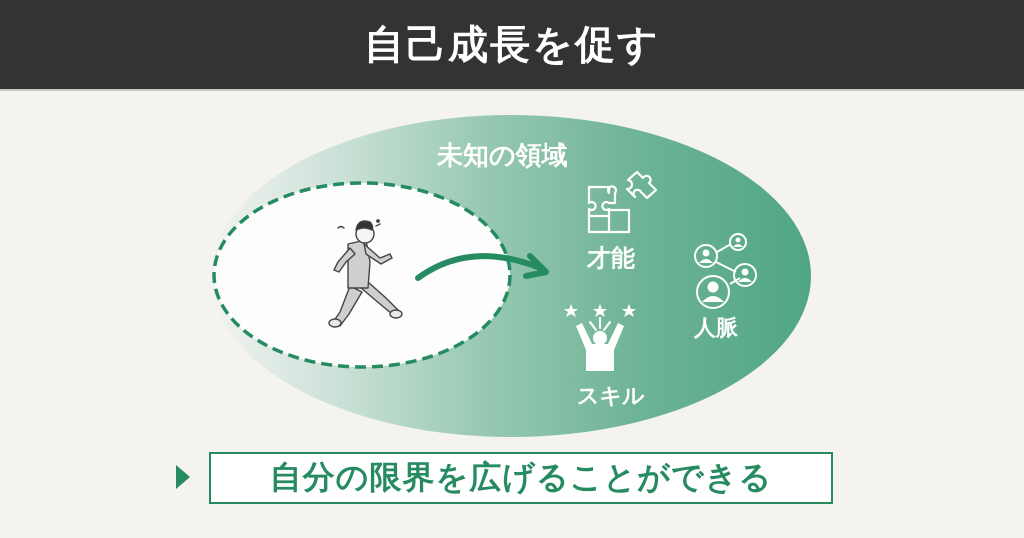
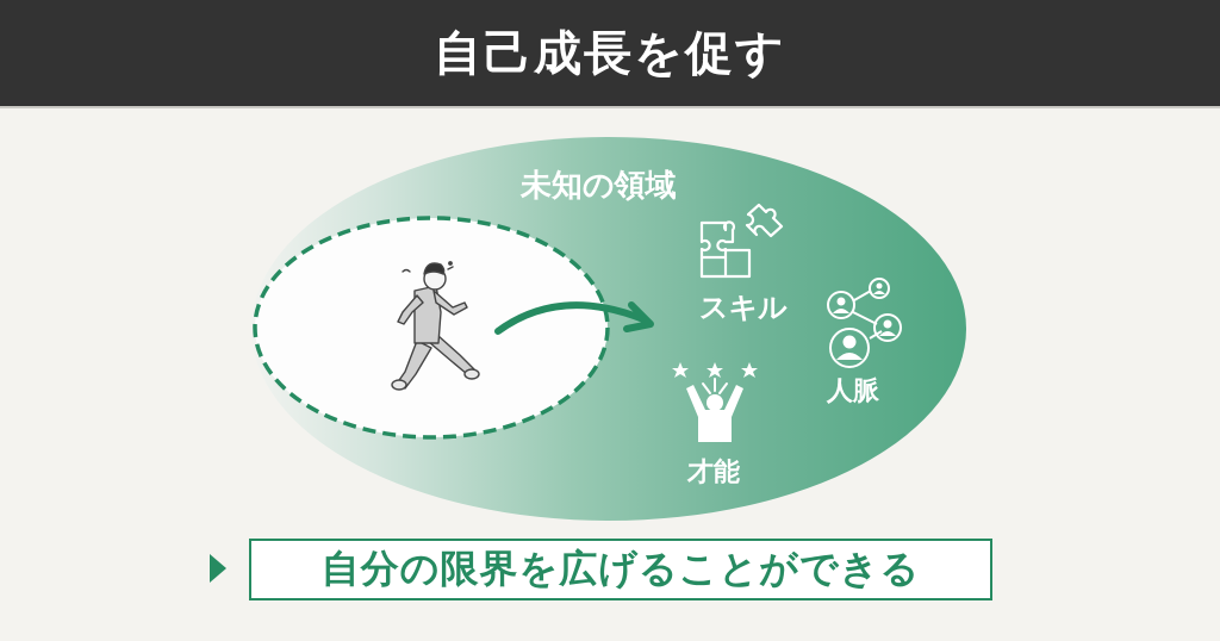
  自己成長を促す
  未知の領域
- 才能
+ スキル
  人脈
- スキル
+ 才能
  自分の限界を広げることができる
